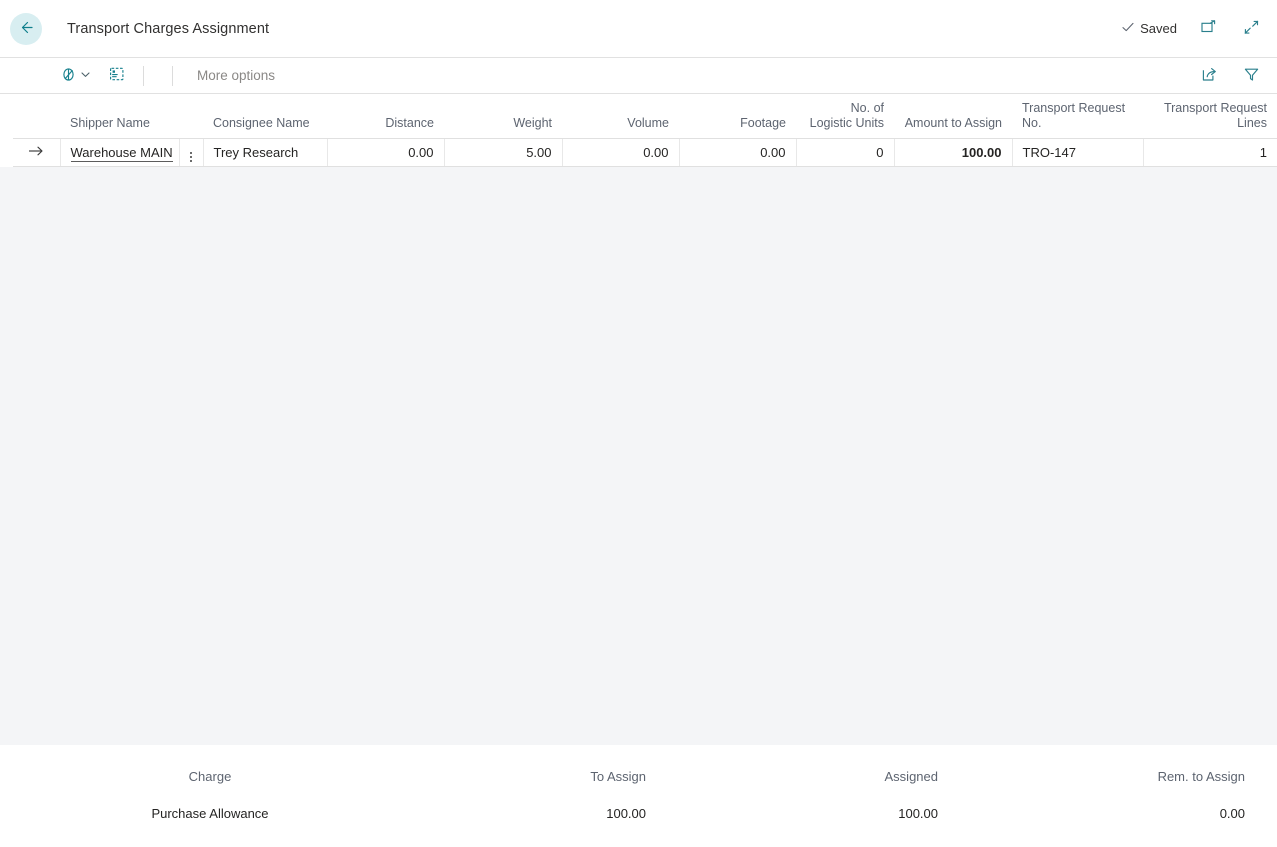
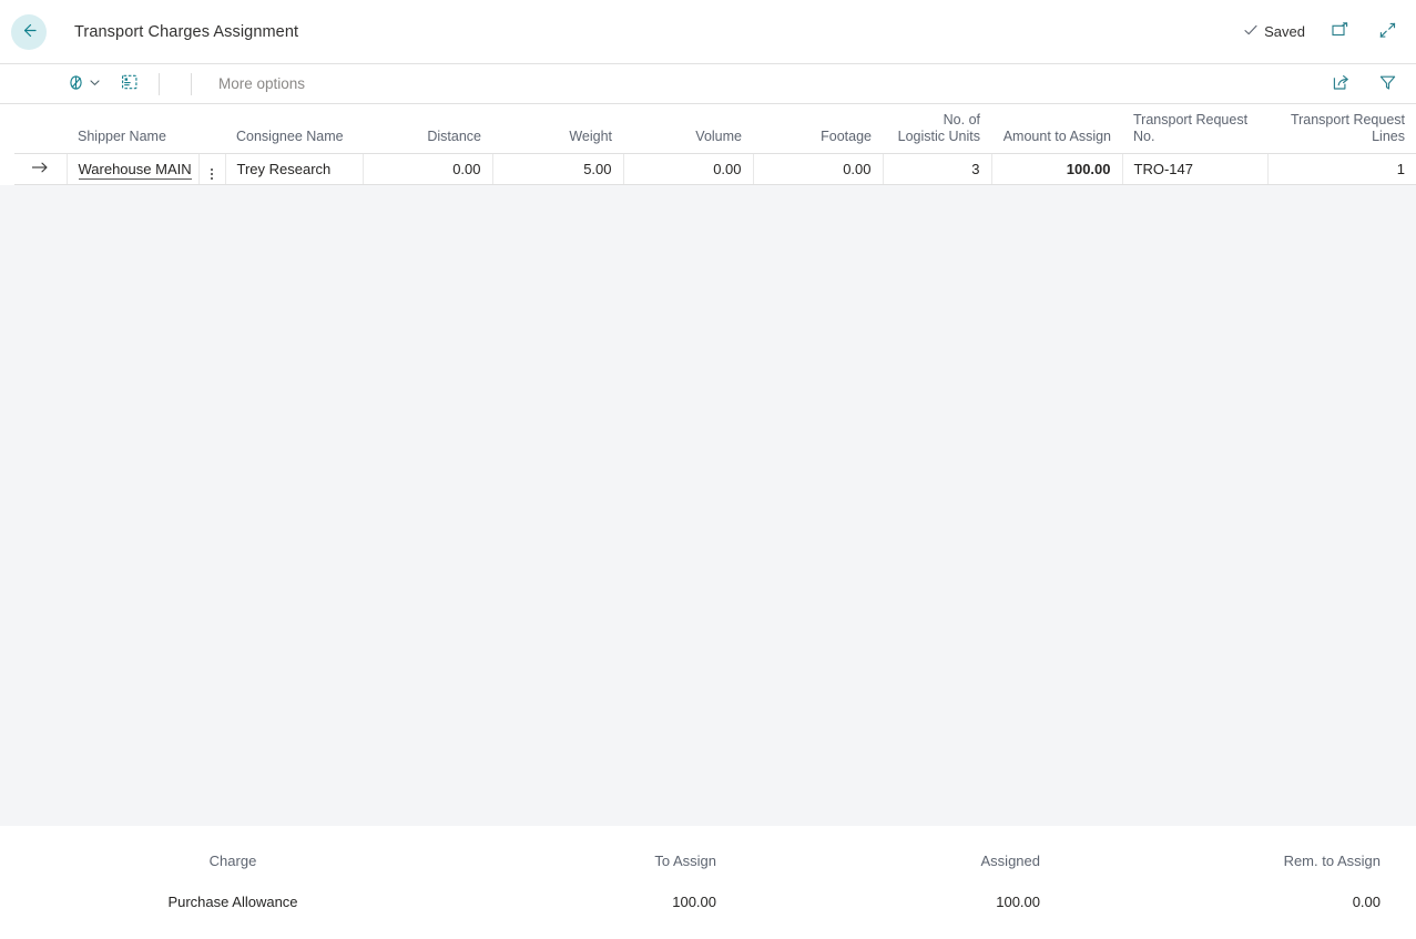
  Transport Charges Assignment
  Saved
  More options
  	Shipper Name		Consignee Name	Distance	Weight	Volume	Footage	No. of Logistic Units	Amount to Assign	Transport Request No.	Transport Request Lines
- 	Warehouse MAIN		Trey Research	0.00	5.00	0.00	0.00	0	100.00	TRO-147	1
+ 	Warehouse MAIN		Trey Research	0.00	5.00	0.00	0.00	3	100.00	TRO-147	1
  Charge	To Assign	Assigned	Rem. to Assign
  Purchase Allowance	100.00	100.00	0.00
